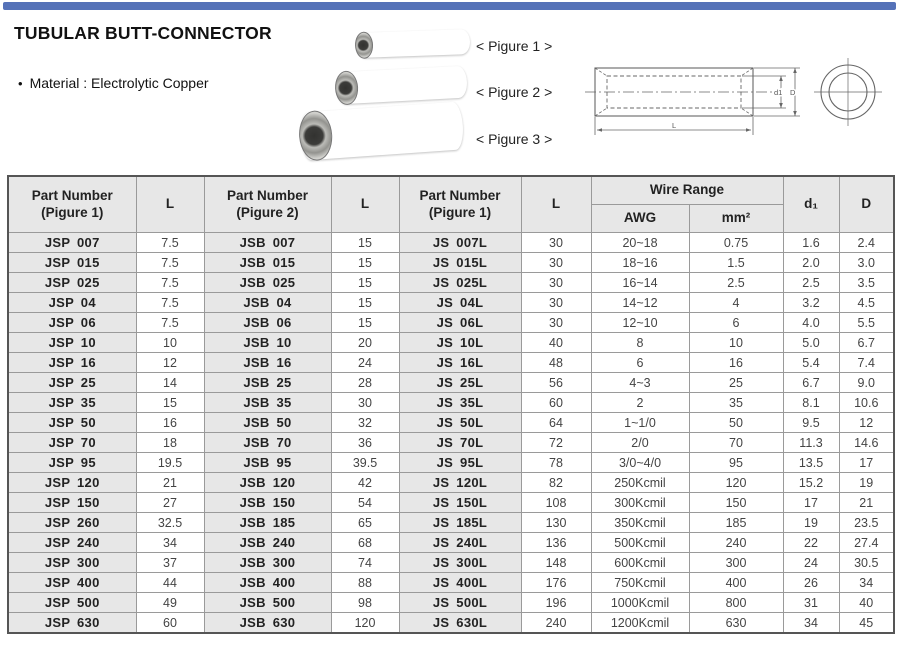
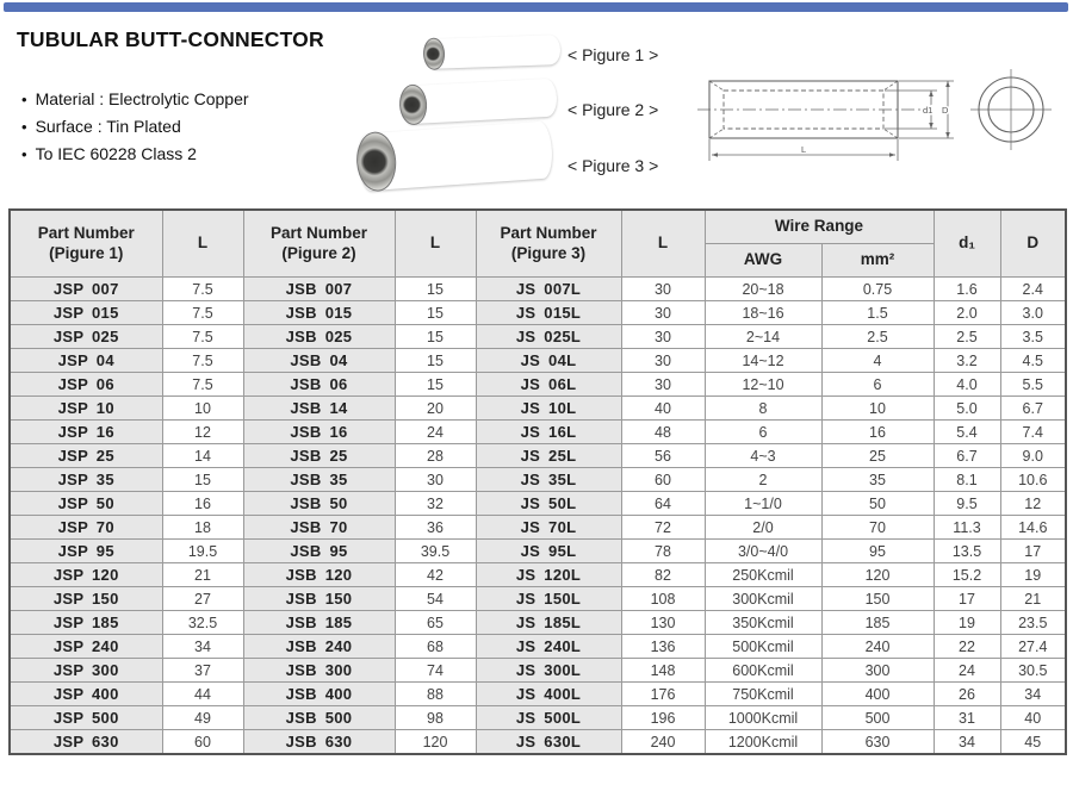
  TUBULAR BUTT-CONNECTOR
  Material : Electrolytic Copper
+ Surface : Tin Plated
+ To IEC 60228 Class 2
  < Pigure 1 >
  < Pigure 2 >
  < Pigure 3 >
  d1
  D
  L
- Part Number (Pigure 1)	L	Part Number (Pigure 2)	L	Part Number (Pigure 1)	L	Wire Range	d₁	D
+ Part Number (Pigure 1)	L	Part Number (Pigure 2)	L	Part Number (Pigure 3)	L	Wire Range	d₁	D
  AWG	mm²
  JSP 007	7.5	JSB 007	15	JS 007L	30	20~18	0.75	1.6	2.4
  JSP 015	7.5	JSB 015	15	JS 015L	30	18~16	1.5	2.0	3.0
- JSP 025	7.5	JSB 025	15	JS 025L	30	16~14	2.5	2.5	3.5
+ JSP 025	7.5	JSB 025	15	JS 025L	30	2~14	2.5	2.5	3.5
  JSP 04	7.5	JSB 04	15	JS 04L	30	14~12	4	3.2	4.5
  JSP 06	7.5	JSB 06	15	JS 06L	30	12~10	6	4.0	5.5
- JSP 10	10	JSB 10	20	JS 10L	40	8	10	5.0	6.7
+ JSP 10	10	JSB 14	20	JS 10L	40	8	10	5.0	6.7
  JSP 16	12	JSB 16	24	JS 16L	48	6	16	5.4	7.4
  JSP 25	14	JSB 25	28	JS 25L	56	4~3	25	6.7	9.0
  JSP 35	15	JSB 35	30	JS 35L	60	2	35	8.1	10.6
  JSP 50	16	JSB 50	32	JS 50L	64	1~1/0	50	9.5	12
  JSP 70	18	JSB 70	36	JS 70L	72	2/0	70	11.3	14.6
  JSP 95	19.5	JSB 95	39.5	JS 95L	78	3/0~4/0	95	13.5	17
  JSP 120	21	JSB 120	42	JS 120L	82	250Kcmil	120	15.2	19
  JSP 150	27	JSB 150	54	JS 150L	108	300Kcmil	150	17	21
- JSP 260	32.5	JSB 185	65	JS 185L	130	350Kcmil	185	19	23.5
+ JSP 185	32.5	JSB 185	65	JS 185L	130	350Kcmil	185	19	23.5
  JSP 240	34	JSB 240	68	JS 240L	136	500Kcmil	240	22	27.4
  JSP 300	37	JSB 300	74	JS 300L	148	600Kcmil	300	24	30.5
  JSP 400	44	JSB 400	88	JS 400L	176	750Kcmil	400	26	34
- JSP 500	49	JSB 500	98	JS 500L	196	1000Kcmil	800	31	40
+ JSP 500	49	JSB 500	98	JS 500L	196	1000Kcmil	500	31	40
  JSP 630	60	JSB 630	120	JS 630L	240	1200Kcmil	630	34	45
